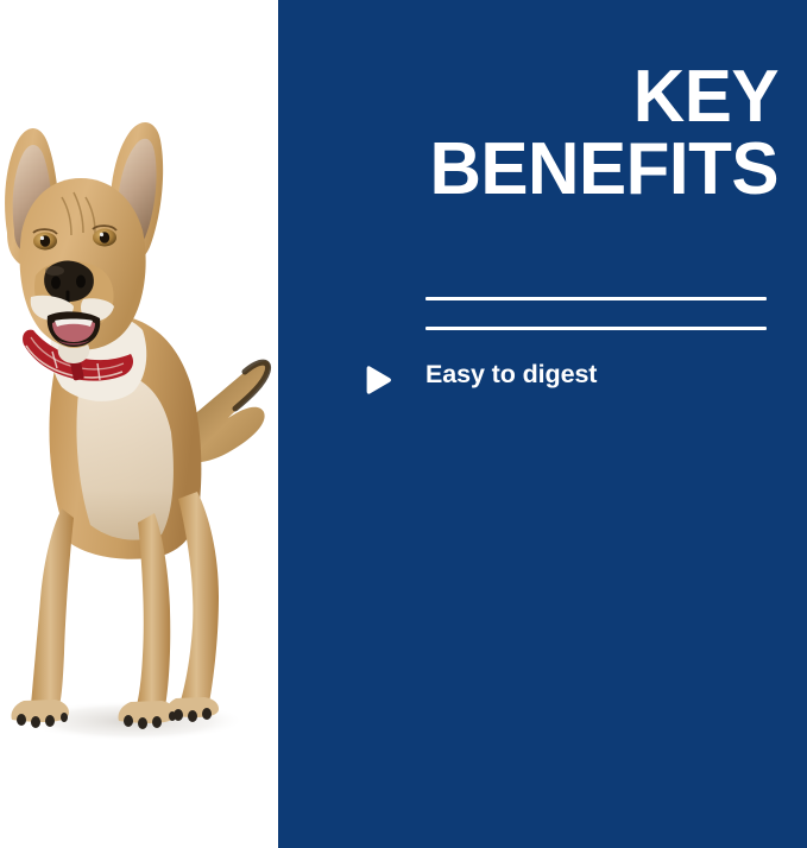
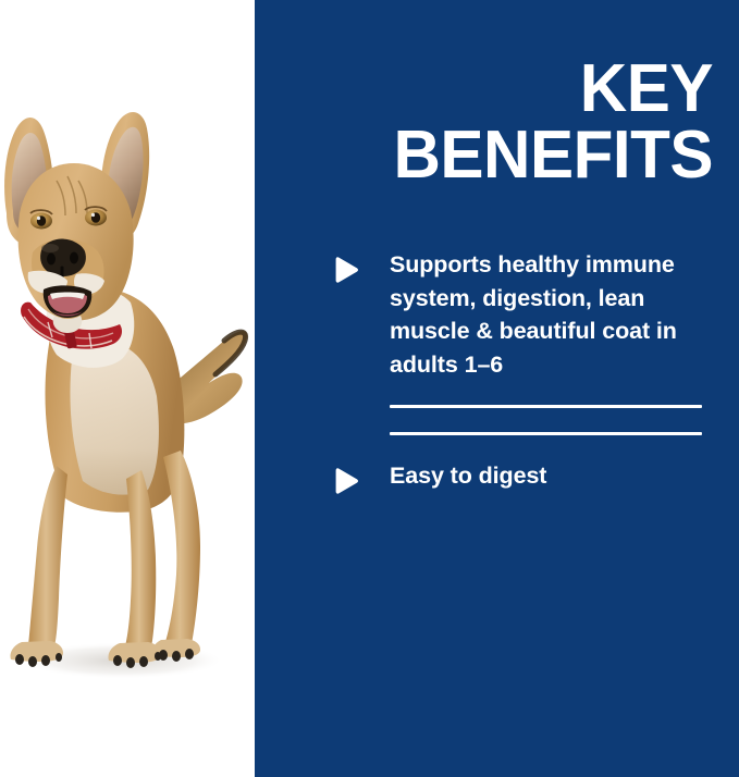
  KEY
  BENEFITS
+ Supports healthy immune system, digestion, lean muscle & beautiful coat in adults 1–6
  Easy to digest
